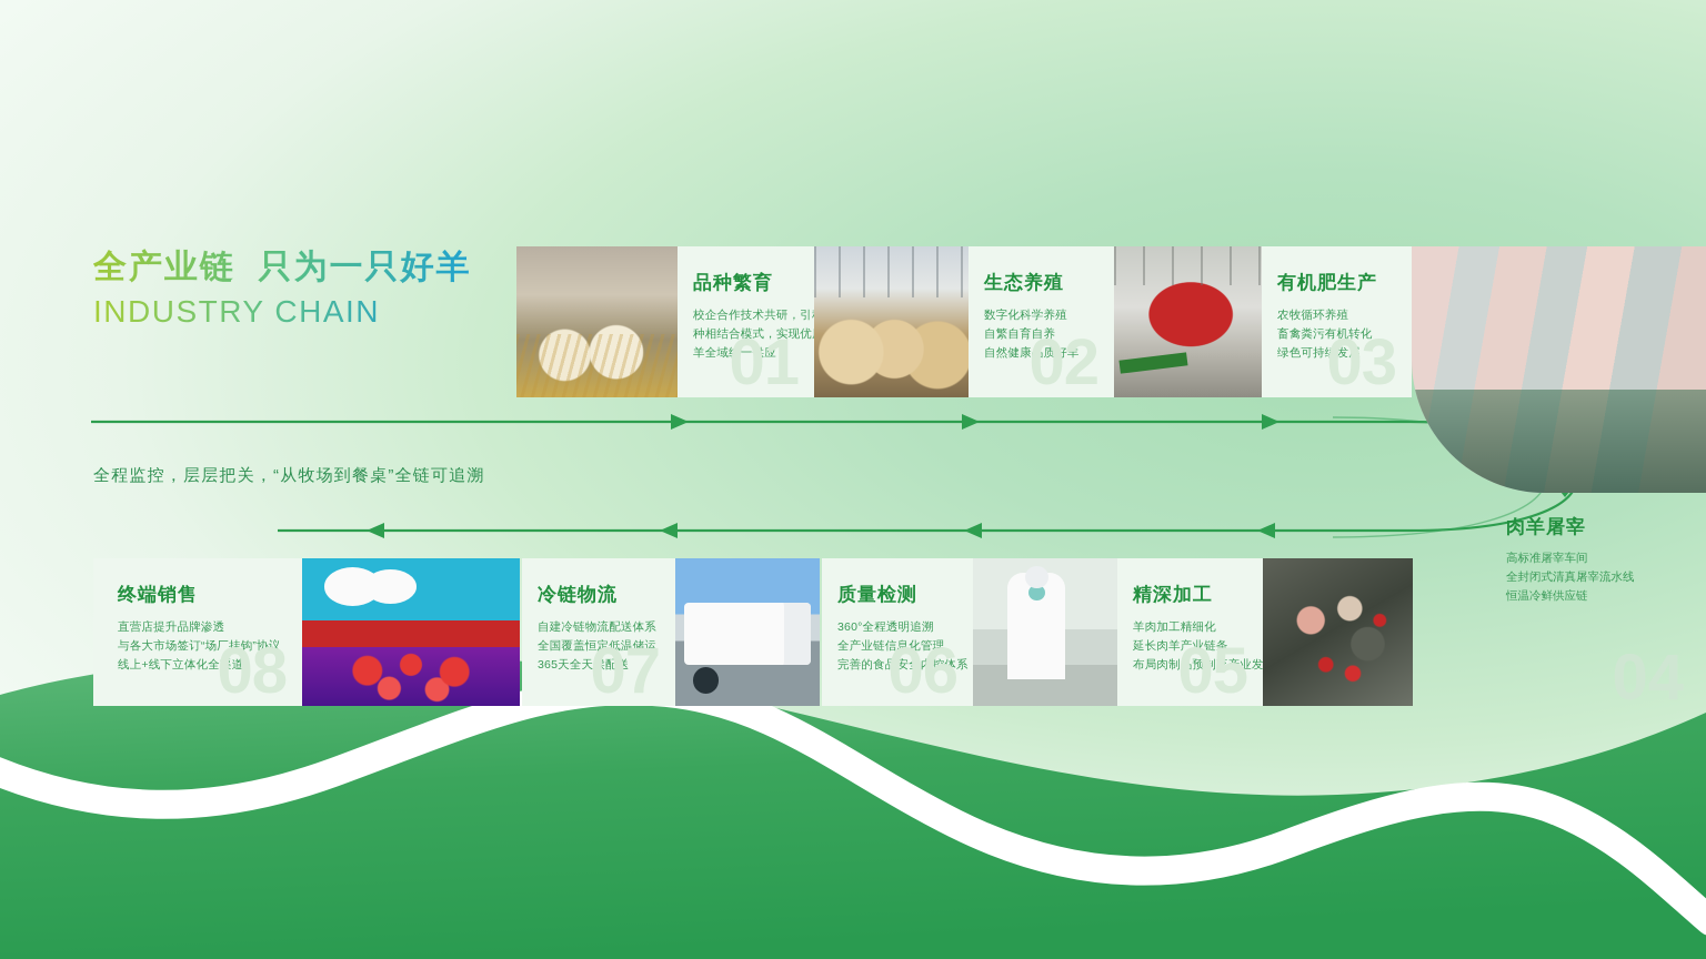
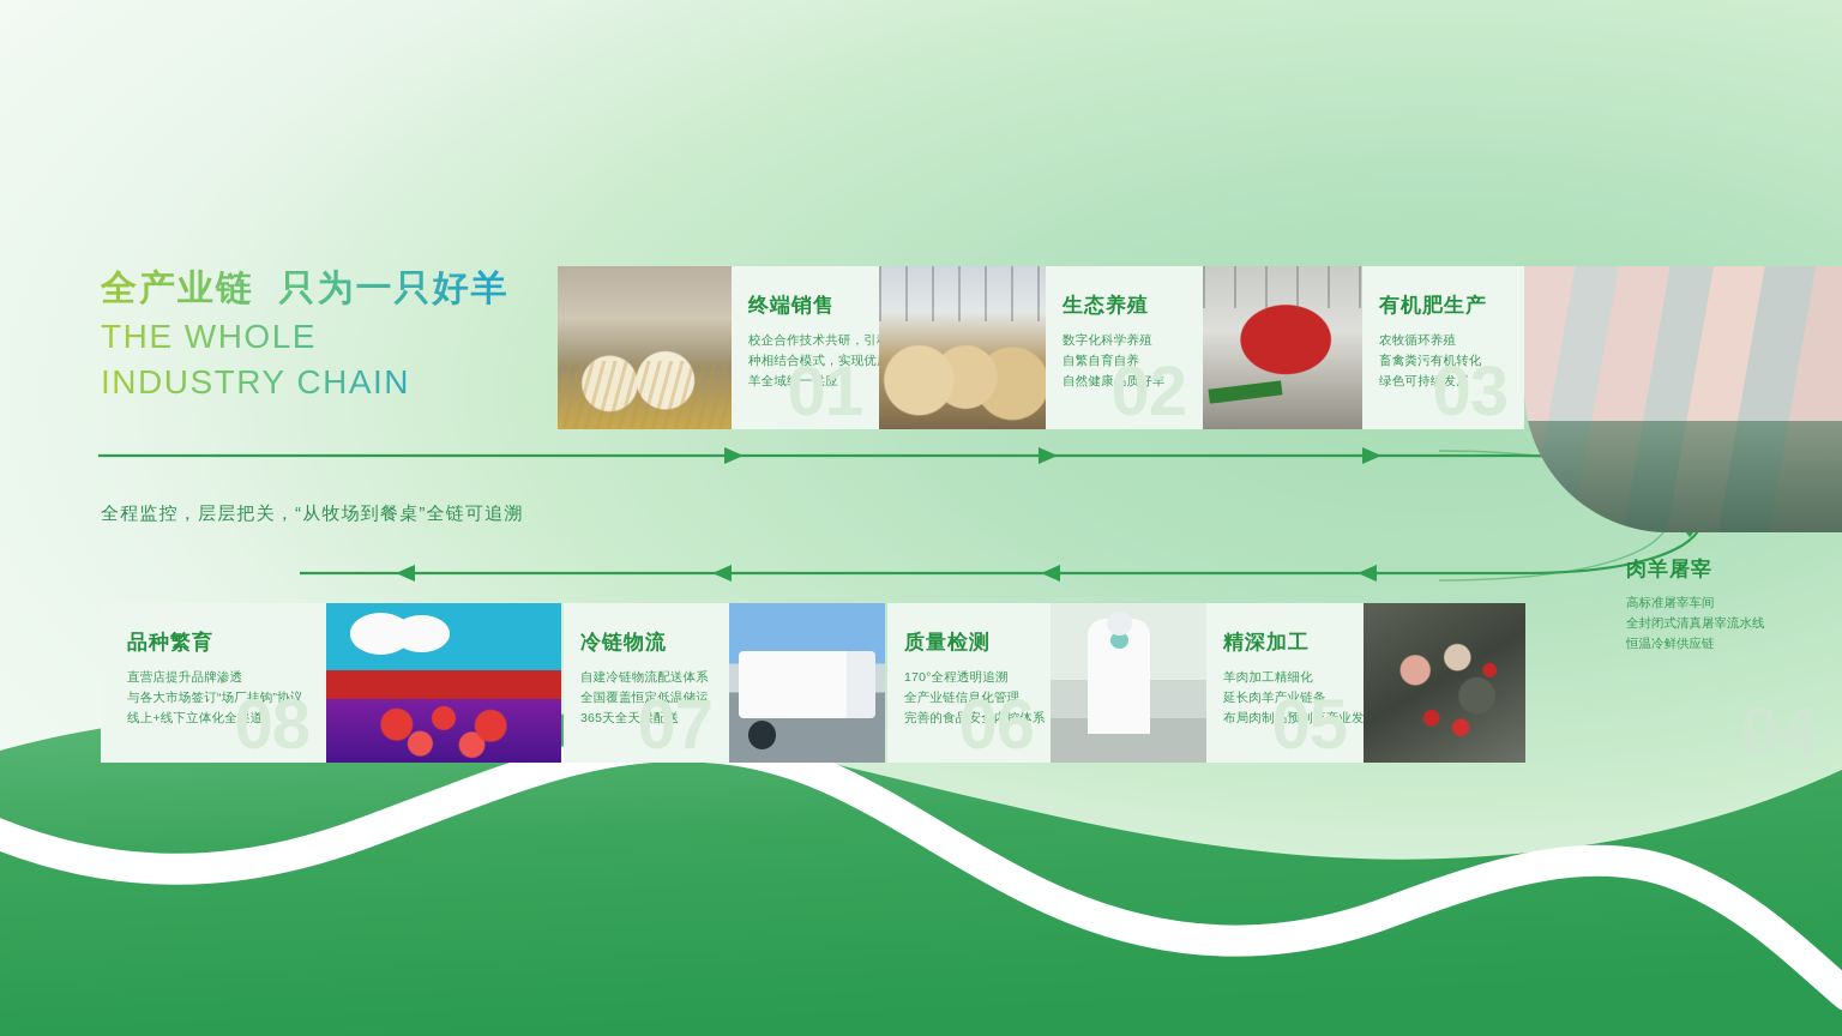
  全产业链 只为一只好羊
+ THE WHOLE
  INDUSTRY CHAIN
  全程监控，层层把关，“从牧场到餐桌”全链可追溯
- 品种繁育
+ 终端销售
  校企合作技术共研，引
  种相结合模式，实现优
  羊全域统一供应
  01
  生态养殖
  数字化科学养殖
  自繁自育自养
  自然健康品质好羊
  02
  有机肥生产
  农牧循环养殖
  畜禽粪污有机转化
  绿色可持续发展
  03
  肉羊屠宰
  高标准屠宰车间
  全封闭式清真屠宰流水线
  恒温冷鲜供应链
- 终端销售
+ 品种繁育
  直营店提升品牌渗透
  与各大市场签订“场厂挂钩”协议
  线上+线下立体化全渠道
  08
  冷链物流
  自建冷链物流配送体系
  全国覆盖恒定低温储运
  365天全天候配送
  07
  质量检测
- 360°全程透明追溯
+ 170°全程透明追溯
  全产业链信息化管理
  完善的食品安全内控体系
  06
  精深加工
  羊肉加工精细化
  延长肉羊产业链条
  布局肉制品预制菜产业发
  05
